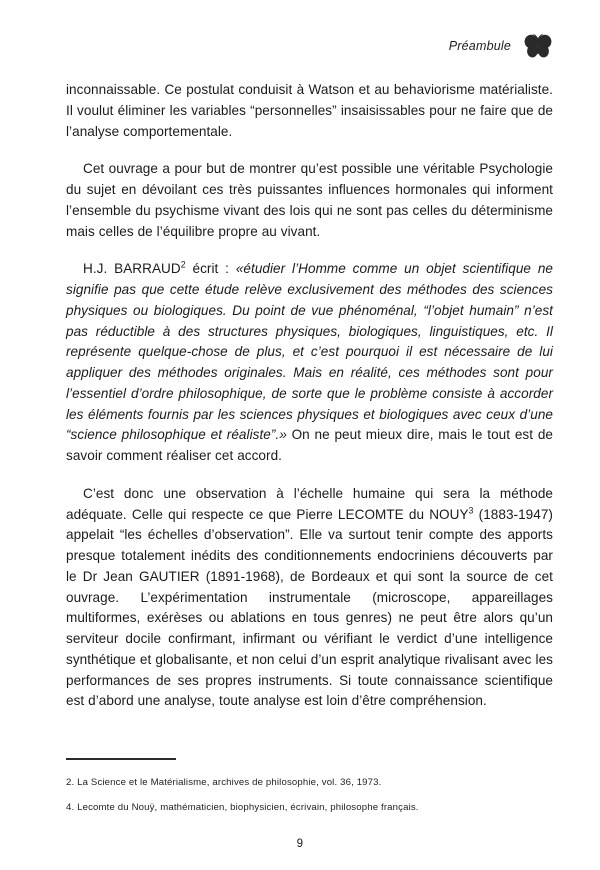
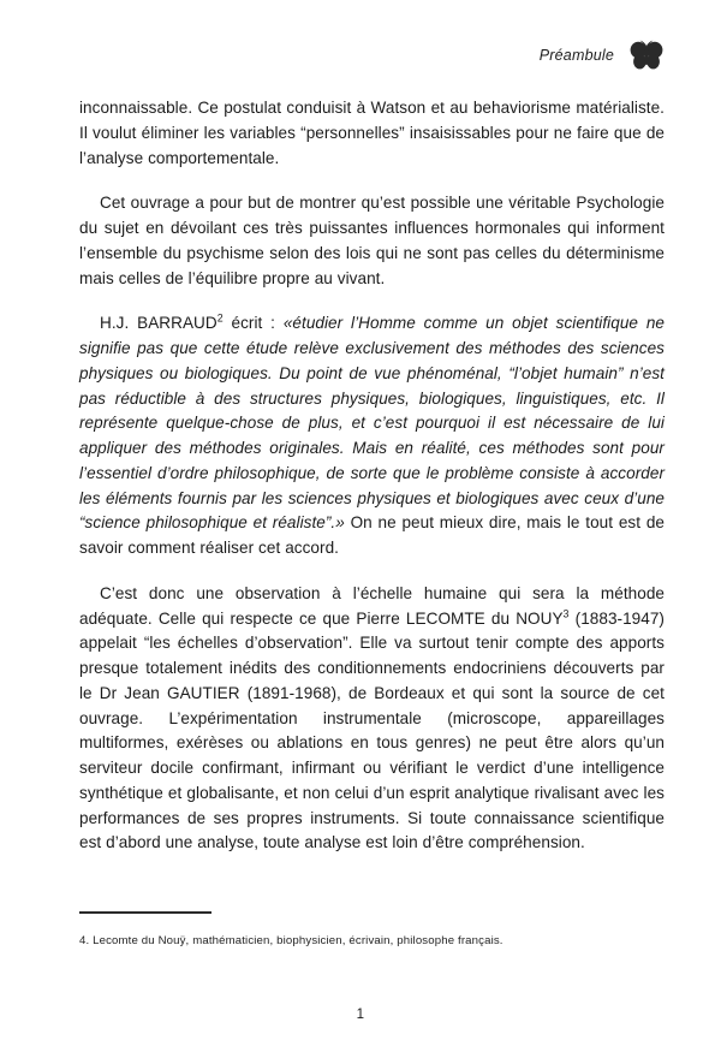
  Préambule
  inconnaissable. Ce postulat conduisit à Watson et au behaviorisme matérialiste. Il voulut éliminer les variables “personnelles” insaisissables pour ne faire que de l’analyse comportementale.
- Cet ouvrage a pour but de montrer qu’est possible une véritable Psychologie du sujet en dévoilant ces très puissantes influences hormonales qui informent l’ensemble du psychisme vivant des lois qui ne sont pas celles du déterminisme mais celles de l’équilibre propre au vivant.
+ Cet ouvrage a pour but de montrer qu’est possible une véritable Psychologie du sujet en dévoilant ces très puissantes influences hormonales qui informent l’ensemble du psychisme selon des lois qui ne sont pas celles du déterminisme mais celles de l’équilibre propre au vivant.
  H.J. BARRAUD2 écrit : «étudier l’Homme comme un objet scientifique ne signifie pas que cette étude relève exclusivement des méthodes des sciences physiques ou biologiques. Du point de vue phénoménal, “l’objet humain” n’est pas réductible à des structures physiques, biologiques, linguistiques, etc. Il représente quelque-chose de plus, et c’est pourquoi il est nécessaire de lui appliquer des méthodes originales. Mais en réalité, ces méthodes sont pour l’essentiel d’ordre philosophique, de sorte que le problème consiste à accorder les éléments fournis par les sciences physiques et biologiques avec ceux d’une “science philosophique et réaliste”.» On ne peut mieux dire, mais le tout est de savoir comment réaliser cet accord.
  C’est donc une observation à l’échelle humaine qui sera la méthode adéquate. Celle qui respecte ce que Pierre LECOMTE du NOUY3 (1883-1947) appelait “les échelles d’observation”. Elle va surtout tenir compte des apports presque totalement inédits des conditionnements endocriniens découverts par le Dr Jean GAUTIER (1891-1968), de Bordeaux et qui sont la source de cet ouvrage. L’expérimentation instrumentale (microscope, appareillages multiformes, exérèses ou ablations en tous genres) ne peut être alors qu’un serviteur docile confirmant, infirmant ou vérifiant le verdict d’une intelligence synthétique et globalisante, et non celui d’un esprit analytique rivalisant avec les performances de ses propres instruments. Si toute connaissance scientifique est d’abord une analyse, toute analyse est loin d’être compréhension.
- 2. La Science et le Matérialisme, archives de philosophie, vol. 36, 1973.
  4. Lecomte du Nouÿ, mathématicien, biophysicien, écrivain, philosophe français.
- 9
+ 1
